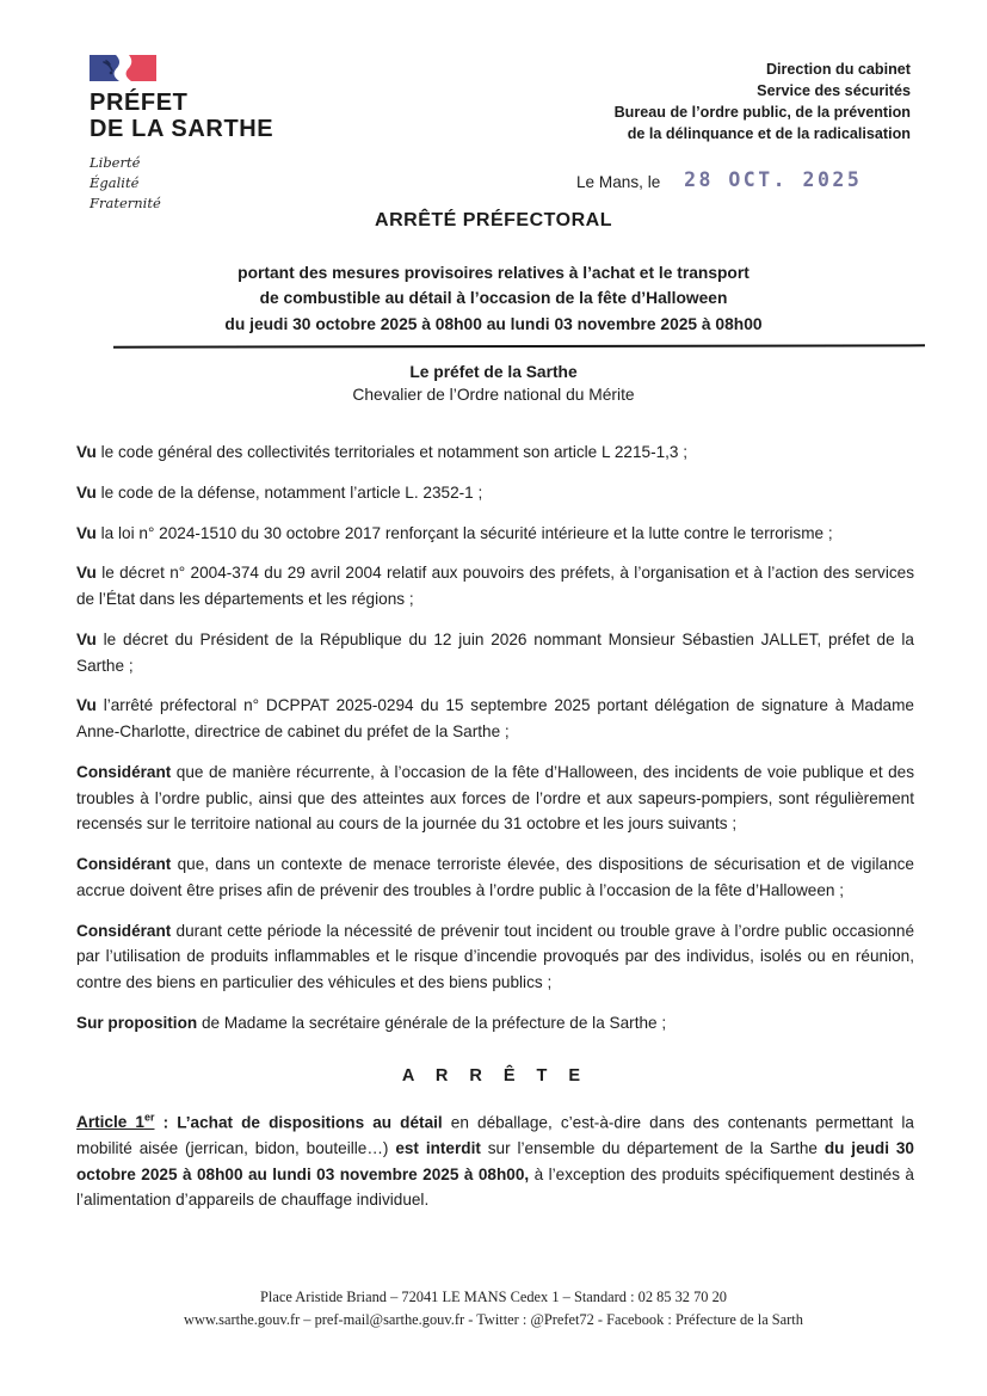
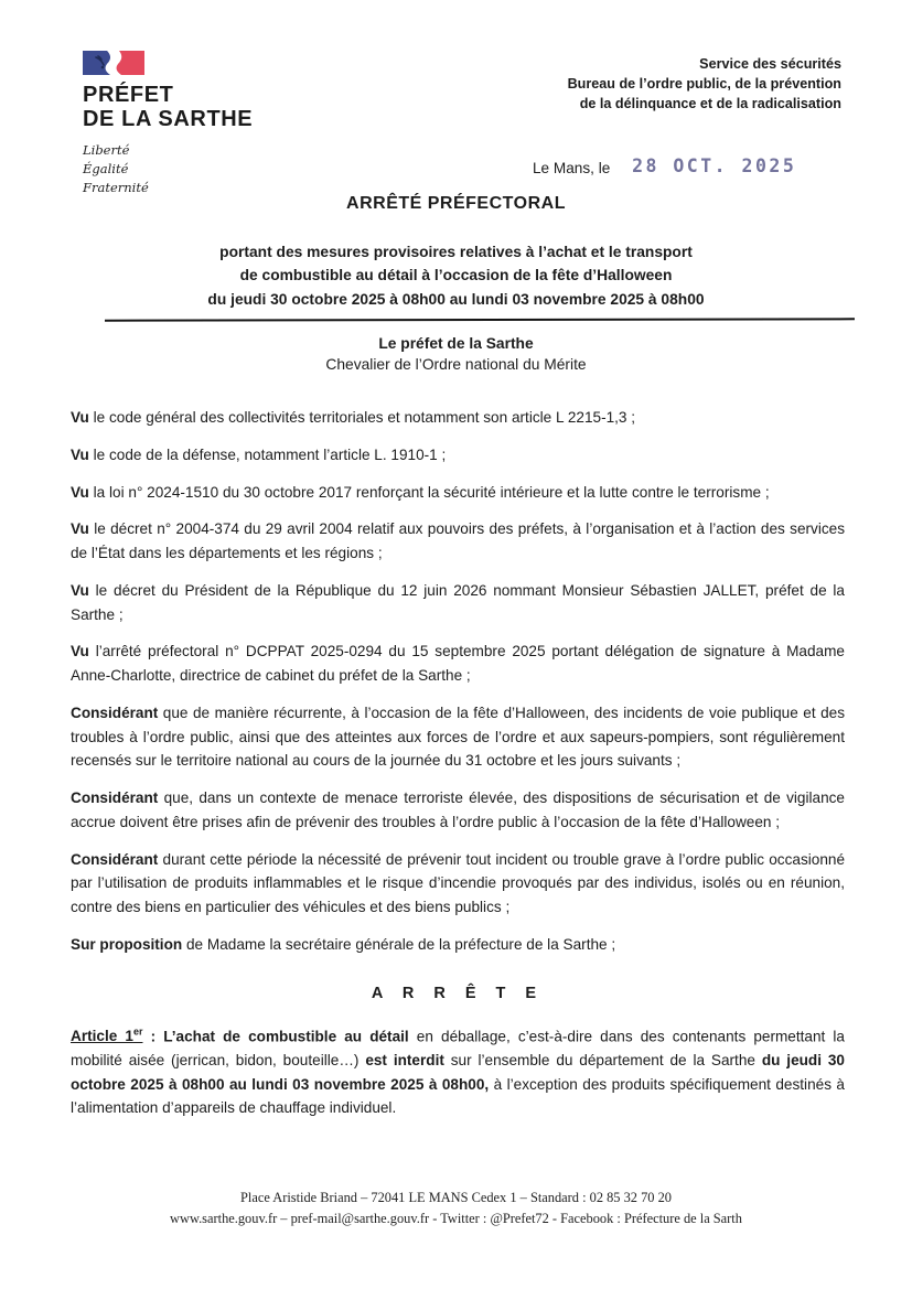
  PRÉFET
  DE LA SARTHE
  Liberté
  Égalité
  Fraternité
- Direction du cabinet
  Service des sécurités
  Bureau de l’ordre public, de la prévention
  de la délinquance et de la radicalisation
  Le Mans, le 28 OCT. 2025
  ARRÊTÉ PRÉFECTORAL
  portant des mesures provisoires relatives à l’achat et le transport
  de combustible au détail à l’occasion de la fête d’Halloween
  du jeudi 30 octobre 2025 à 08h00 au lundi 03 novembre 2025 à 08h00
  Le préfet de la Sarthe
  Chevalier de l’Ordre national du Mérite
  Vu le code général des collectivités territoriales et notamment son article L 2215-1,3 ;
- Vu le code de la défense, notamment l’article L. 2352-1 ;
+ Vu le code de la défense, notamment l’article L. 1910-1 ;
  Vu la loi n° 2024-1510 du 30 octobre 2017 renforçant la sécurité intérieure et la lutte contre le terrorisme ;
  Vu le décret n° 2004-374 du 29 avril 2004 relatif aux pouvoirs des préfets, à l’organisation et à l’action des services de l’État dans les départements et les régions ;
  Vu le décret du Président de la République du 12 juin 2026 nommant Monsieur Sébastien JALLET, préfet de la Sarthe ;
  Vu l’arrêté préfectoral n° DCPPAT 2025-0294 du 15 septembre 2025 portant délégation de signature à Madame Anne-Charlotte, directrice de cabinet du préfet de la Sarthe ;
  Considérant que de manière récurrente, à l’occasion de la fête d’Halloween, des incidents de voie publique et des troubles à l’ordre public, ainsi que des atteintes aux forces de l’ordre et aux sapeurs-pompiers, sont régulièrement recensés sur le territoire national au cours de la journée du 31 octobre et les jours suivants ;
  Considérant que, dans un contexte de menace terroriste élevée, des dispositions de sécurisation et de vigilance accrue doivent être prises afin de prévenir des troubles à l’ordre public à l’occasion de la fête d’Halloween ;
  Considérant durant cette période la nécessité de prévenir tout incident ou trouble grave à l’ordre public occasionné par l’utilisation de produits inflammables et le risque d’incendie provoqués par des individus, isolés ou en réunion, contre des biens en particulier des véhicules et des biens publics ;
  Sur proposition de Madame la secrétaire générale de la préfecture de la Sarthe ;
  A R R Ê T E
- Article 1er : L’achat de dispositions au détail en déballage, c’est-à-dire dans des contenants permettant la mobilité aisée (jerrican, bidon, bouteille…) est interdit sur l’ensemble du département de la Sarthe du jeudi 30 octobre 2025 à 08h00 au lundi 03 novembre 2025 à 08h00, à l’exception des produits spécifiquement destinés à l’alimentation d’appareils de chauffage individuel.
+ Article 1er : L’achat de combustible au détail en déballage, c’est-à-dire dans des contenants permettant la mobilité aisée (jerrican, bidon, bouteille…) est interdit sur l’ensemble du département de la Sarthe du jeudi 30 octobre 2025 à 08h00 au lundi 03 novembre 2025 à 08h00, à l’exception des produits spécifiquement destinés à l’alimentation d’appareils de chauffage individuel.
  Place Aristide Briand – 72041 LE MANS Cedex 1 – Standard : 02 85 32 70 20
  www.sarthe.gouv.fr – pref-mail@sarthe.gouv.fr - Twitter : @Prefet72 - Facebook : Préfecture de la Sarth
